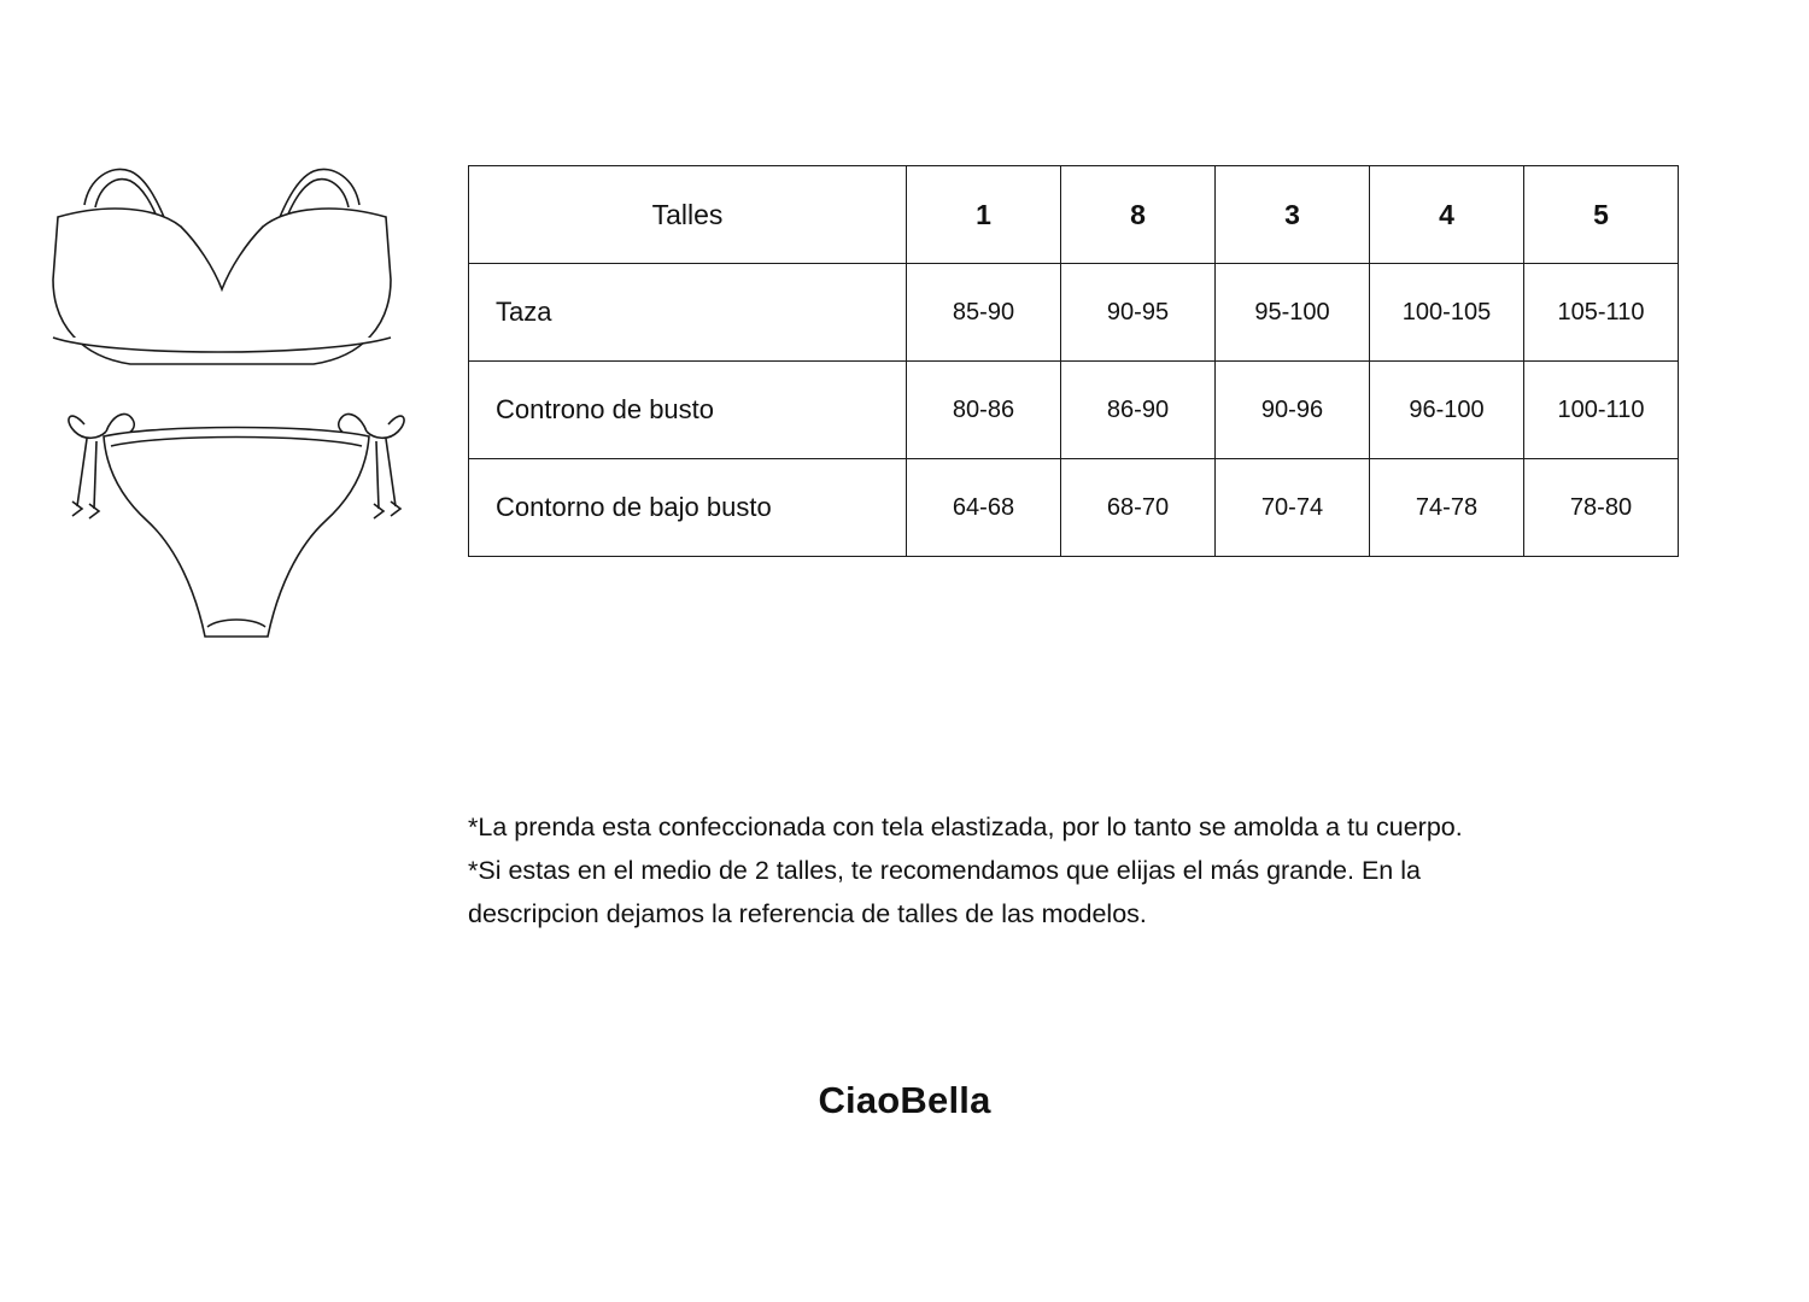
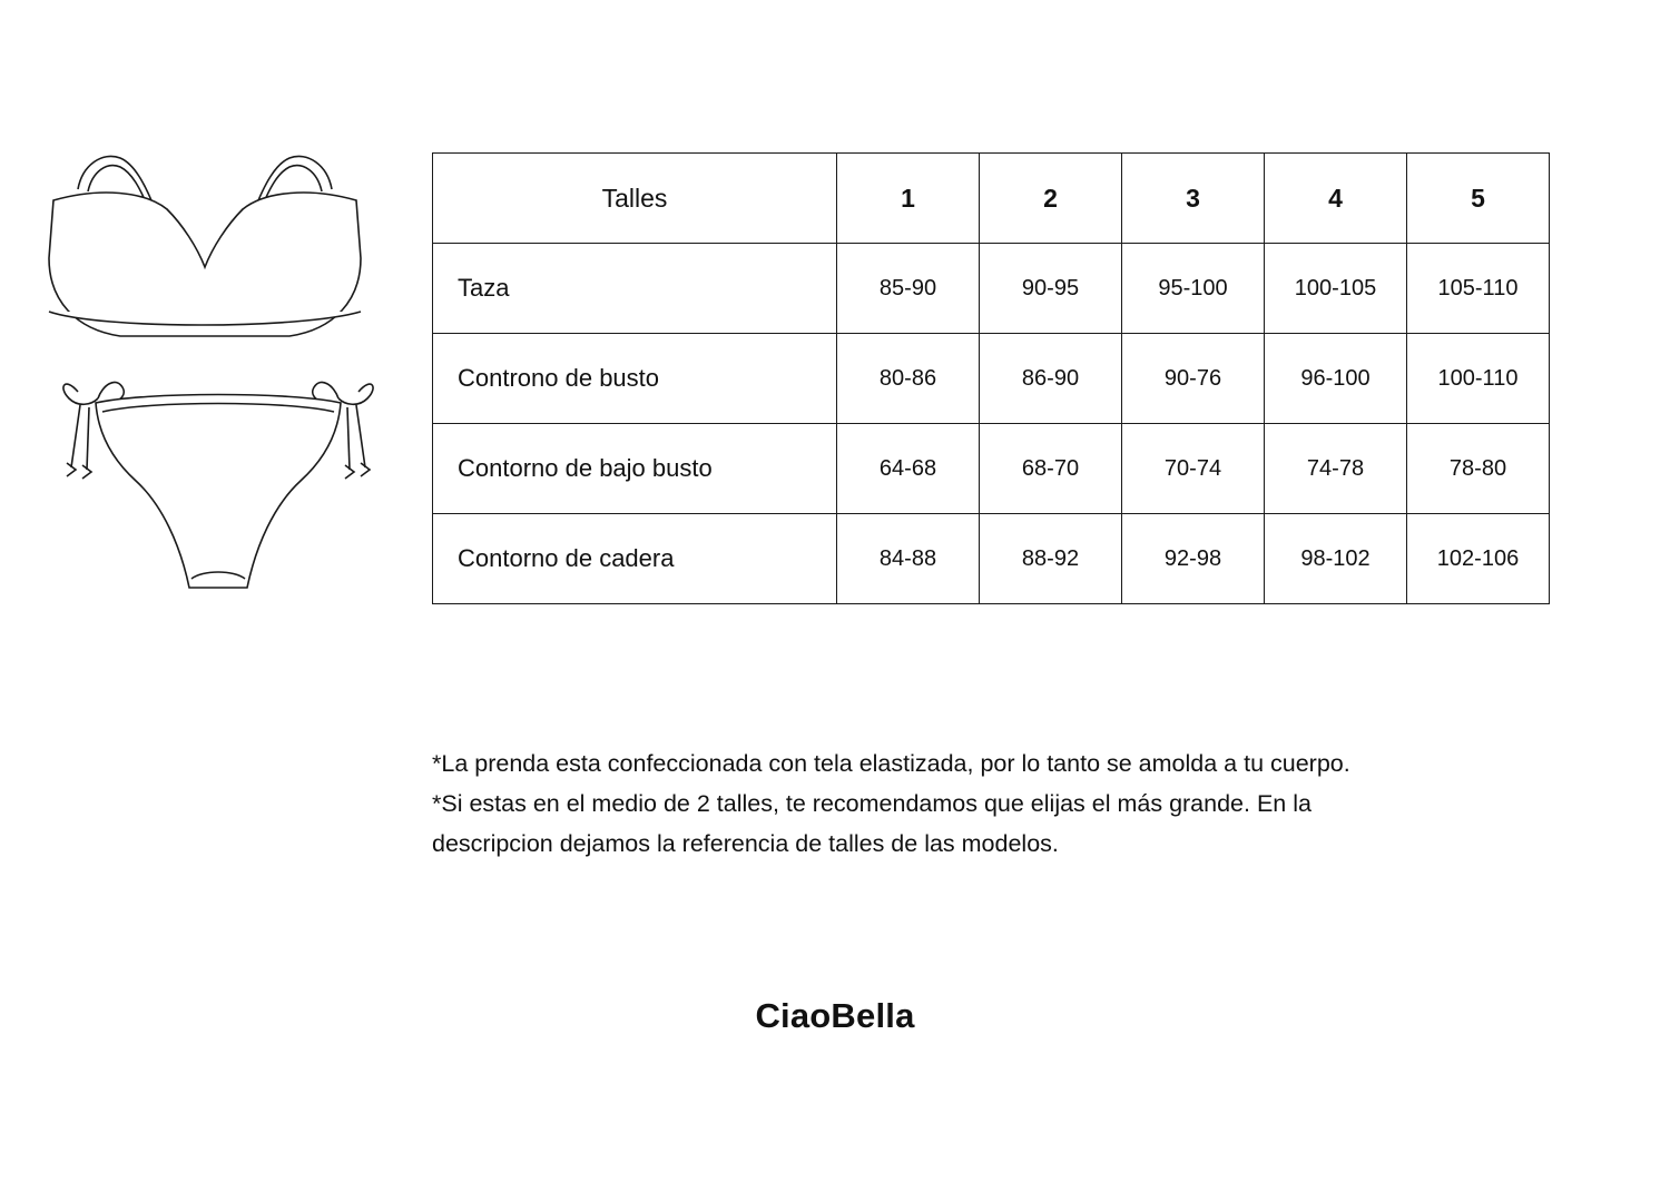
- Talles	1	8	3	4	5
+ Talles	1	2	3	4	5
  Taza	85-90	90-95	95-100	100-105	105-110
- Controno de busto	80-86	86-90	90-96	96-100	100-110
+ Controno de busto	80-86	86-90	90-76	96-100	100-110
  Contorno de bajo busto	64-68	68-70	70-74	74-78	78-80
+ Contorno de cadera	84-88	88-92	92-98	98-102	102-106
  *La prenda esta confeccionada con tela elastizada, por lo tanto se amolda a tu cuerpo.
  *Si estas en el medio de 2 talles, te recomendamos que elijas el más grande. En la
  descripcion dejamos la referencia de talles de las modelos.
  CiaoBella
